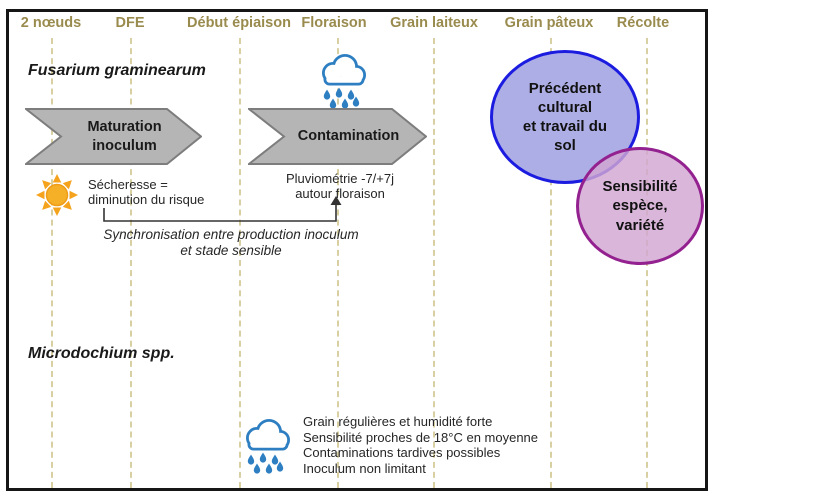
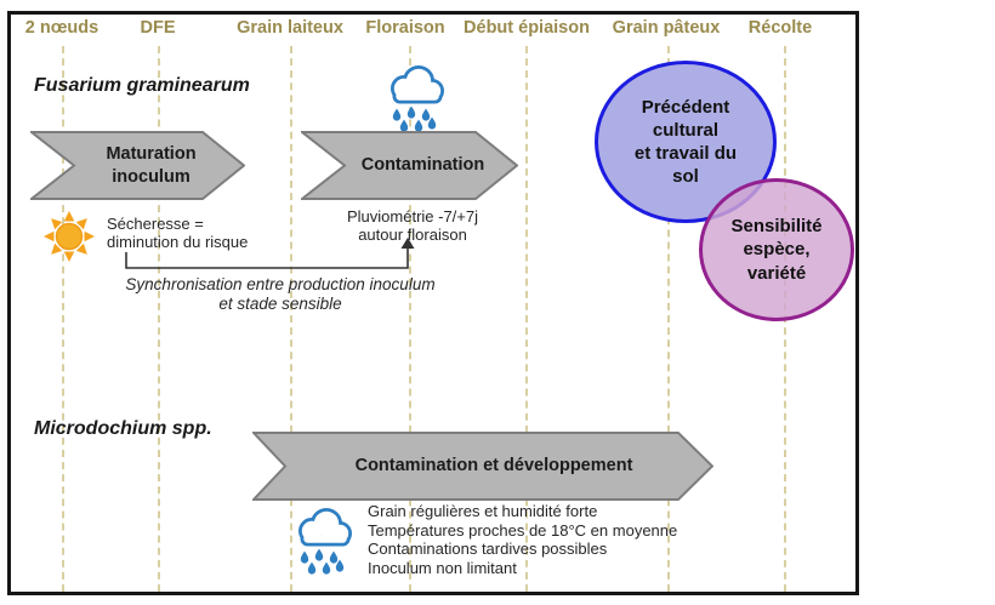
  2 nœuds
  DFE
- Début épiaison
+ Grain laiteux
  Floraison
- Grain laiteux
+ Début épiaison
  Grain pâteux
  Récolte
  Fusarium graminearum
  Maturation
  inoculum
  Sécheresse =
  diminution du risque
  Synchronisation entre production inoculum
  et stade sensible
  Contamination
  Pluviométrie -7/+7j
  autour floraison
  Précédent
  cultural
  et travail du
  sol
  Sensibilité
  espèce,
  variété
  Microdochium spp.
+ Contamination et développement
  Grain régulières et humidité forte
- Sensibilité proches de 18°C en moyenne
+ Températures proches de 18°C en moyenne
  Contaminations tardives possibles
  Inoculum non limitant
